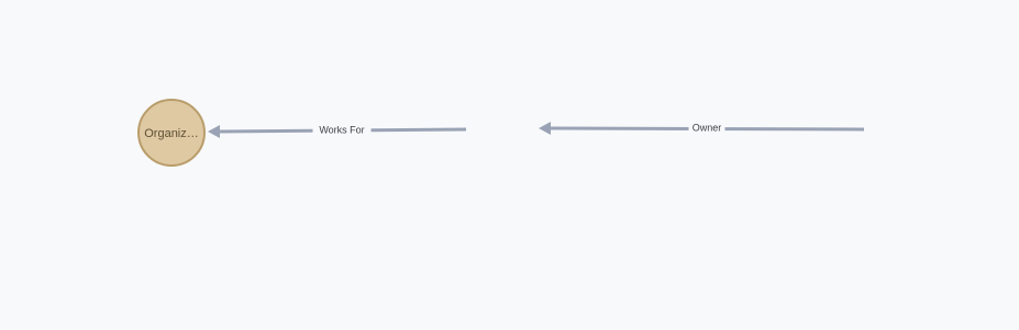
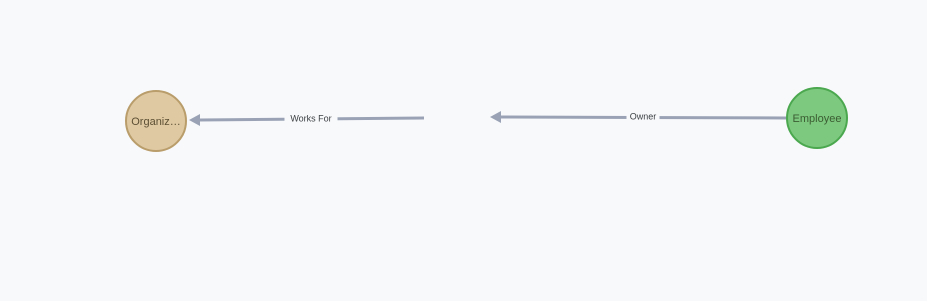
  Works For
  Owner
  Organiz…
+ Employee
